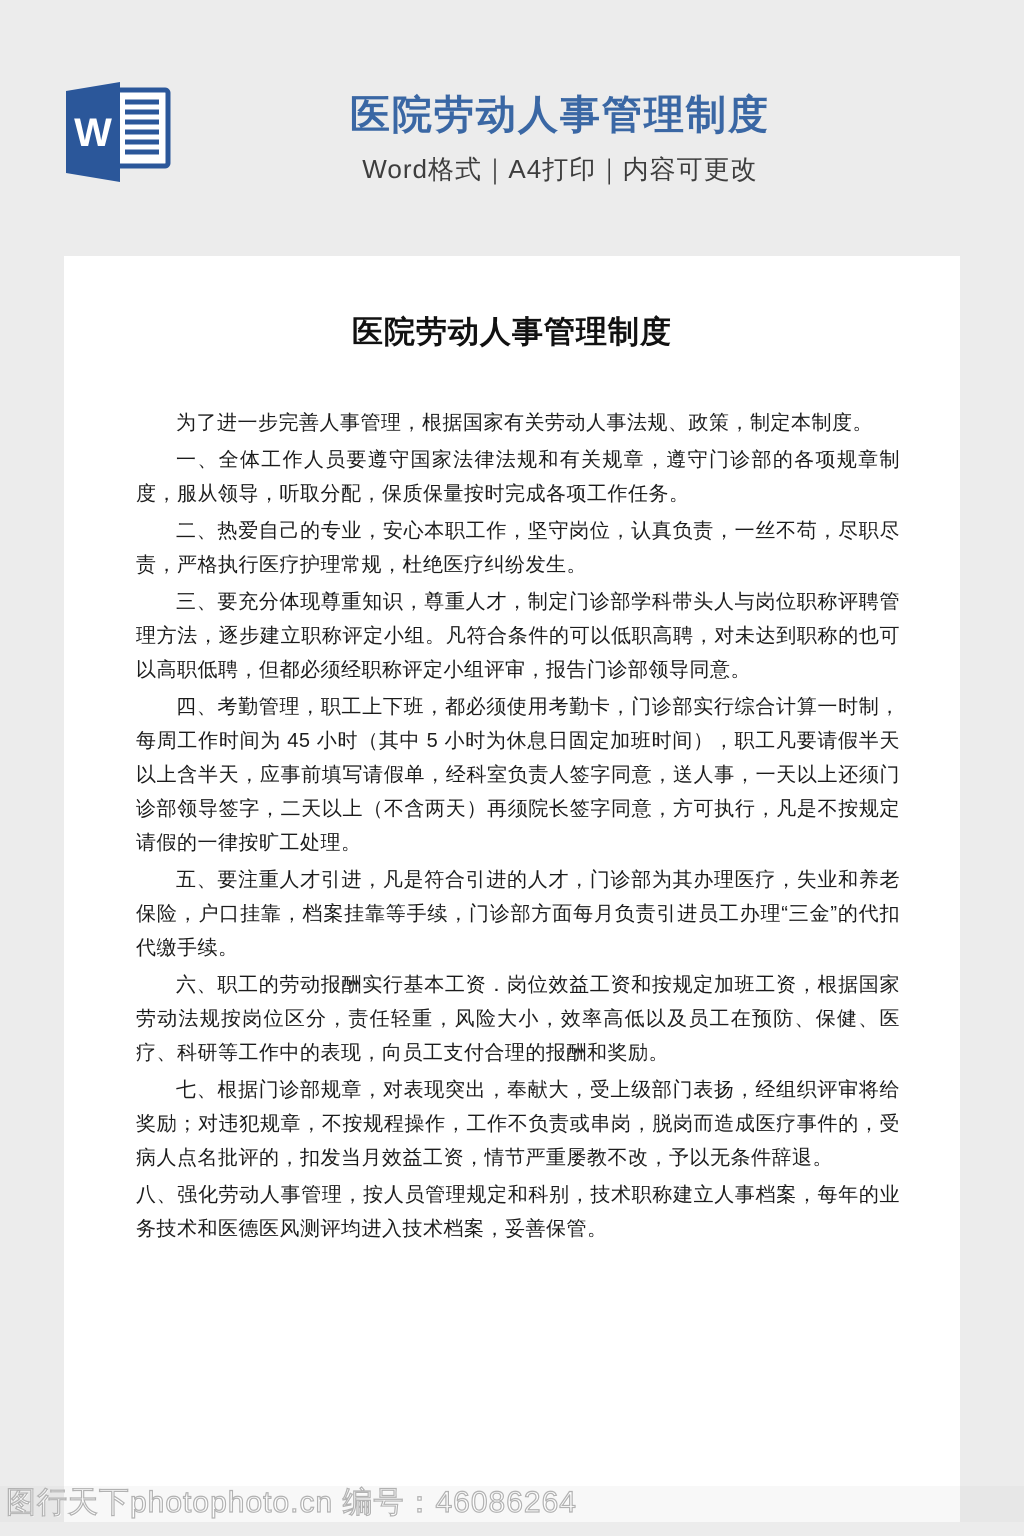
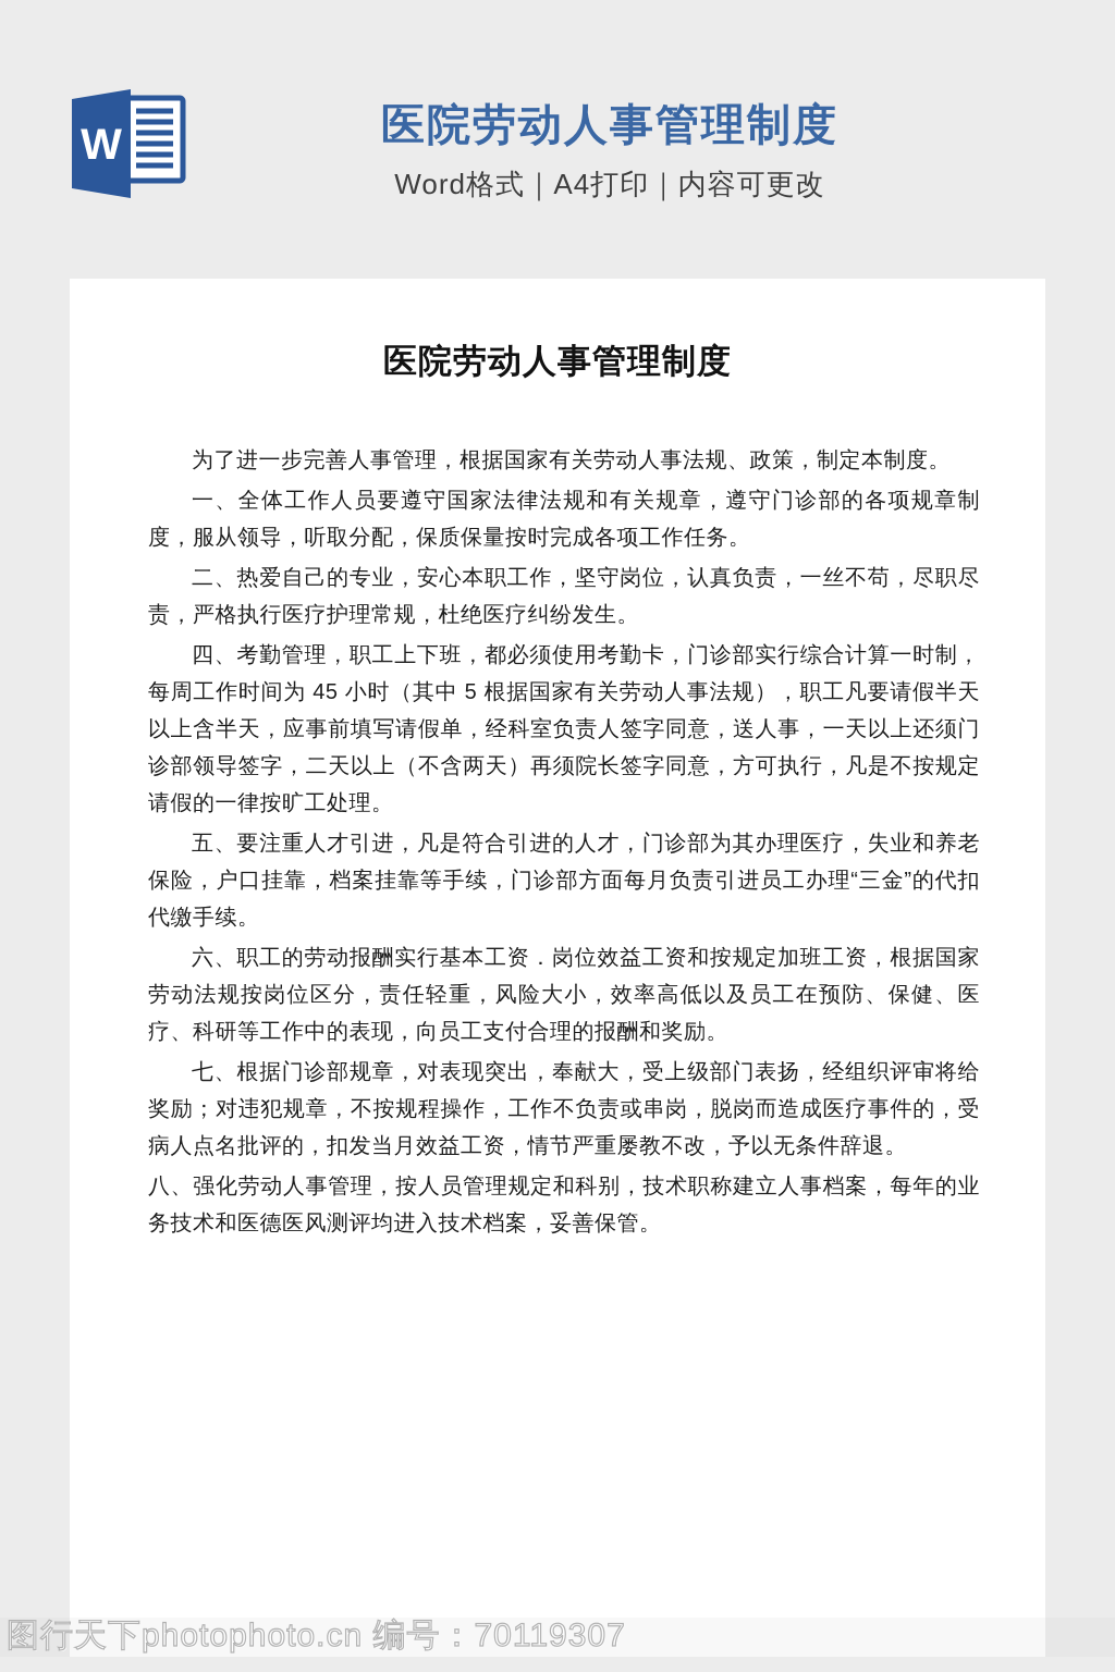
  W
  医院劳动人事管理制度
  Word格式｜A4打印｜内容可更改
  医院劳动人事管理制度
  为了进一步完善人事管理，根据国家有关劳动人事法规、政策，制定本制度。
  一、全体工作人员要遵守国家法律法规和有关规章，遵守门诊部的各项规章制度，服从领导，听取分配，保质保量按时完成各项工作任务。
  二、热爱自己的专业，安心本职工作，坚守岗位，认真负责，一丝不苟，尽职尽责，严格执行医疗护理常规，杜绝医疗纠纷发生。
- 三、要充分体现尊重知识，尊重人才，制定门诊部学科带头人与岗位职称评聘管理方法，逐步建立职称评定小组。凡符合条件的可以低职高聘，对未达到职称的也可以高职低聘，但都必须经职称评定小组评审，报告门诊部领导同意。
- 四、考勤管理，职工上下班，都必须使用考勤卡，门诊部实行综合计算一时制，每周工作时间为 45 小时（其中 5 小时为休息日固定加班时间），职工凡要请假半天以上含半天，应事前填写请假单，经科室负责人签字同意，送人事，一天以上还须门诊部领导签字，二天以上（不含两天）再须院长签字同意，方可执行，凡是不按规定请假的一律按旷工处理。
+ 四、考勤管理，职工上下班，都必须使用考勤卡，门诊部实行综合计算一时制，每周工作时间为 45 小时（其中 5 根据国家有关劳动人事法规），职工凡要请假半天以上含半天，应事前填写请假单，经科室负责人签字同意，送人事，一天以上还须门诊部领导签字，二天以上（不含两天）再须院长签字同意，方可执行，凡是不按规定请假的一律按旷工处理。
  五、要注重人才引进，凡是符合引进的人才，门诊部为其办理医疗，失业和养老保险，户口挂靠，档案挂靠等手续，门诊部方面每月负责引进员工办理“三金”的代扣代缴手续。
  六、职工的劳动报酬实行基本工资．岗位效益工资和按规定加班工资，根据国家劳动法规按岗位区分，责任轻重，风险大小，效率高低以及员工在预防、保健、医疗、科研等工作中的表现，向员工支付合理的报酬和奖励。
  七、根据门诊部规章，对表现突出，奉献大，受上级部门表扬，经组织评审将给奖励；对违犯规章，不按规程操作，工作不负责或串岗，脱岗而造成医疗事件的，受病人点名批评的，扣发当月效益工资，情节严重屡教不改，予以无条件辞退。
  八、强化劳动人事管理，按人员管理规定和科别，技术职称建立人事档案，每年的业务技术和医德医风测评均进入技术档案，妥善保管。
- 图行天下photophoto.cn 编号：46086264
+ 图行天下photophoto.cn 编号：70119307
